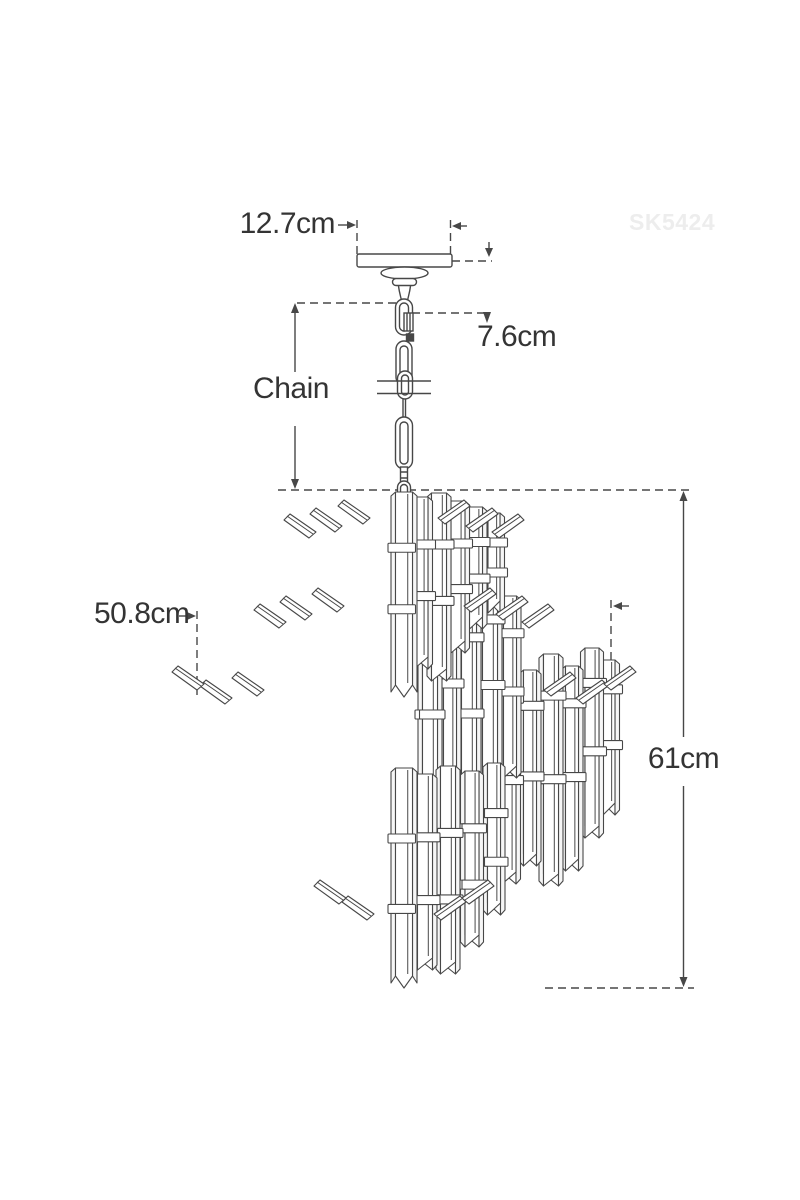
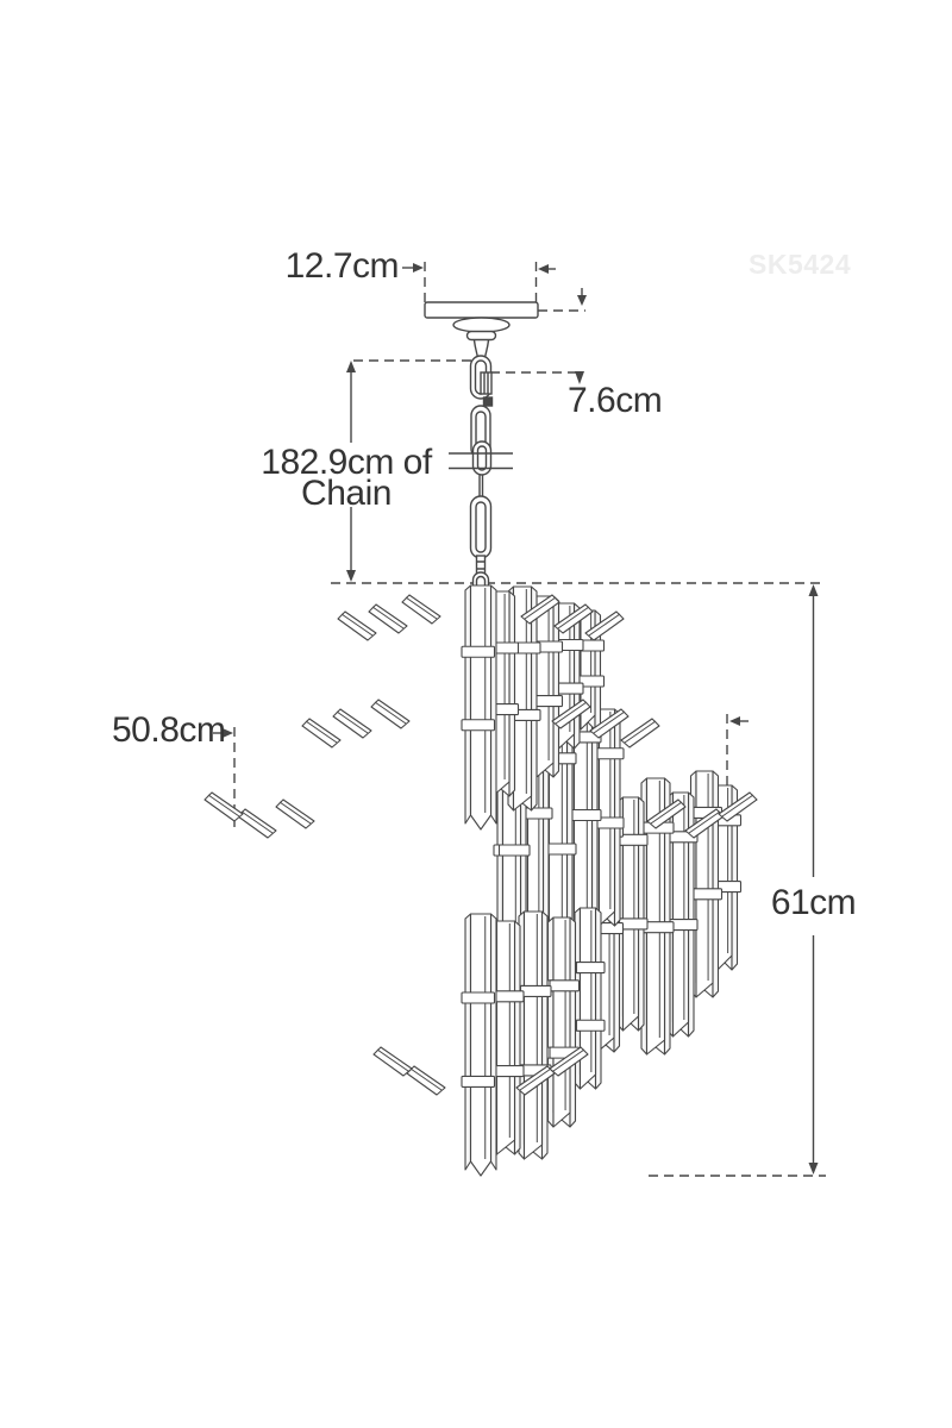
  12.7cm
  7.6cm
+ 182.9cm of
  Chain
  50.8cm
  61cm
